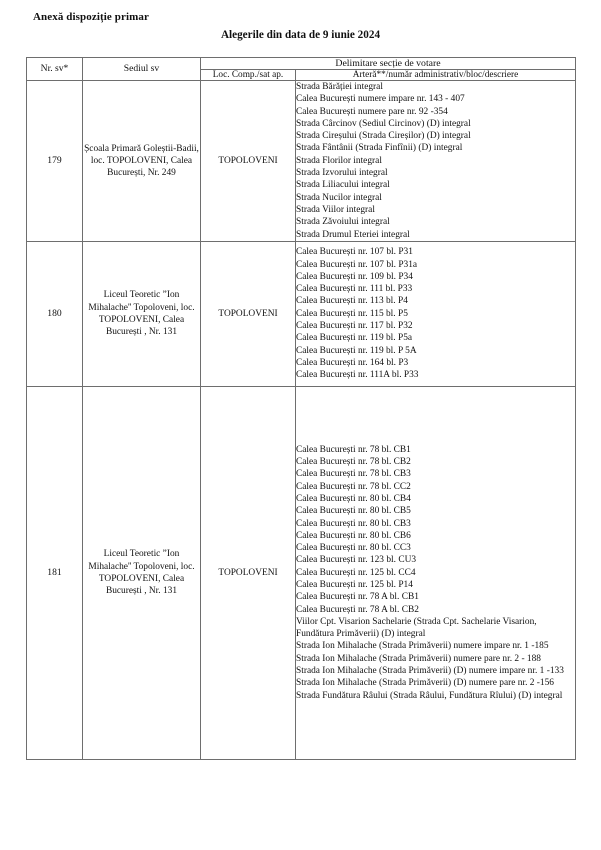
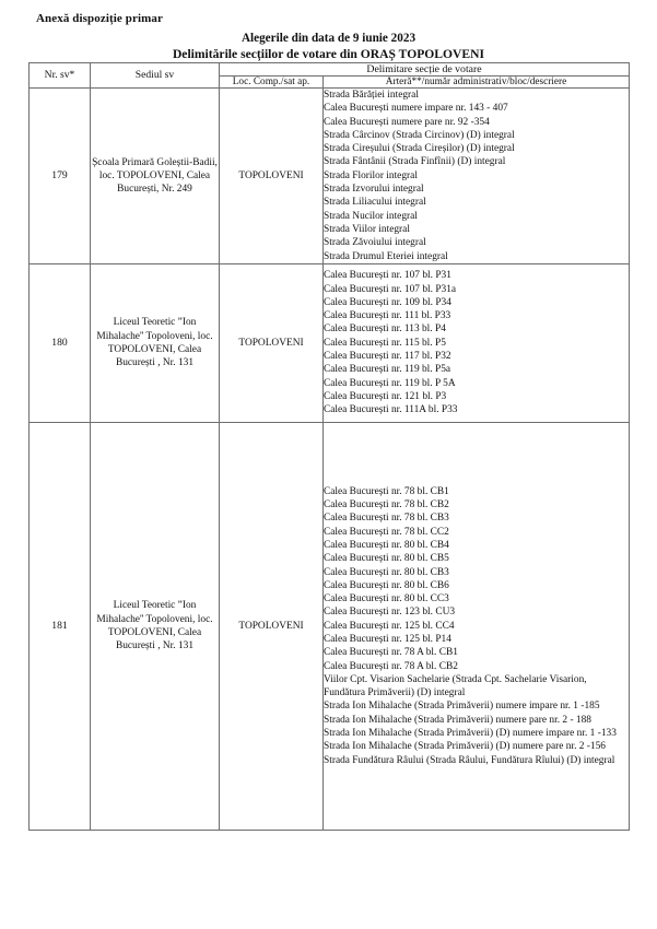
  Anexă dispoziție primar
- Alegerile din data de 9 iunie 2024
+ Alegerile din data de 9 iunie 2023
+ Delimitările secțiilor de votare din ORAȘ TOPOLOVENI
  Nr. sv*	Sediul sv	Delimitare secție de votare
  Loc. Comp./sat ap.	Arteră**/număr administrativ/bloc/descriere
- 179	Școala Primară Goleștii-Badii, loc. TOPOLOVENI, Calea București, Nr. 249	TOPOLOVENI	Strada Bărăției integralCalea București numere impare nr. 143 - 407Calea București numere pare nr. 92 -354Strada Cârcinov (Sediul Circinov) (D) integralStrada Cireșului (Strada Cireșilor) (D) integralStrada Fântânii (Strada Finfînii) (D) integralStrada Florilor integralStrada Izvorului integralStrada Liliacului integralStrada Nucilor integralStrada Viilor integralStrada Zăvoiului integralStrada Drumul Eteriei integral
+ 179	Școala Primară Goleștii-Badii, loc. TOPOLOVENI, Calea București, Nr. 249	TOPOLOVENI	Strada Bărăției integralCalea București numere impare nr. 143 - 407Calea București numere pare nr. 92 -354Strada Cârcinov (Strada Circinov) (D) integralStrada Cireșului (Strada Cireșilor) (D) integralStrada Fântânii (Strada Finfînii) (D) integralStrada Florilor integralStrada Izvorului integralStrada Liliacului integralStrada Nucilor integralStrada Viilor integralStrada Zăvoiului integralStrada Drumul Eteriei integral
- 180	Liceul Teoretic ”Ion Mihalache'' Topoloveni, loc. TOPOLOVENI, Calea București , Nr. 131	TOPOLOVENI	Calea București nr. 107 bl. P31Calea București nr. 107 bl. P31aCalea București nr. 109 bl. P34Calea București nr. 111 bl. P33Calea București nr. 113 bl. P4Calea București nr. 115 bl. P5Calea București nr. 117 bl. P32Calea București nr. 119 bl. P5aCalea București nr. 119 bl. P 5ACalea București nr. 164 bl. P3Calea București nr. 111A bl. P33
+ 180	Liceul Teoretic ”Ion Mihalache'' Topoloveni, loc. TOPOLOVENI, Calea București , Nr. 131	TOPOLOVENI	Calea București nr. 107 bl. P31Calea București nr. 107 bl. P31aCalea București nr. 109 bl. P34Calea București nr. 111 bl. P33Calea București nr. 113 bl. P4Calea București nr. 115 bl. P5Calea București nr. 117 bl. P32Calea București nr. 119 bl. P5aCalea București nr. 119 bl. P 5ACalea București nr. 121 bl. P3Calea București nr. 111A bl. P33
  181	Liceul Teoretic ”Ion Mihalache'' Topoloveni, loc. TOPOLOVENI, Calea București , Nr. 131	TOPOLOVENI	Calea București nr. 78 bl. CB1Calea București nr. 78 bl. CB2Calea București nr. 78 bl. CB3Calea București nr. 78 bl. CC2Calea București nr. 80 bl. CB4Calea București nr. 80 bl. CB5Calea București nr. 80 bl. CB3Calea București nr. 80 bl. CB6Calea București nr. 80 bl. CC3Calea București nr. 123 bl. CU3Calea București nr. 125 bl. CC4Calea București nr. 125 bl. P14Calea București nr. 78 A bl. CB1Calea București nr. 78 A bl. CB2Viilor Cpt. Visarion Sachelarie (Strada Cpt. Sachelarie Visarion, Fundătura Primăverii) (D) integralStrada Ion Mihalache (Strada Primăverii) numere impare nr. 1 -185Strada Ion Mihalache (Strada Primăverii) numere pare nr. 2 - 188Strada Ion Mihalache (Strada Primăverii) (D) numere impare nr. 1 -133Strada Ion Mihalache (Strada Primăverii) (D) numere pare nr. 2 -156Strada Fundătura Râului (Strada Râului, Fundătura Rîului) (D) integral
